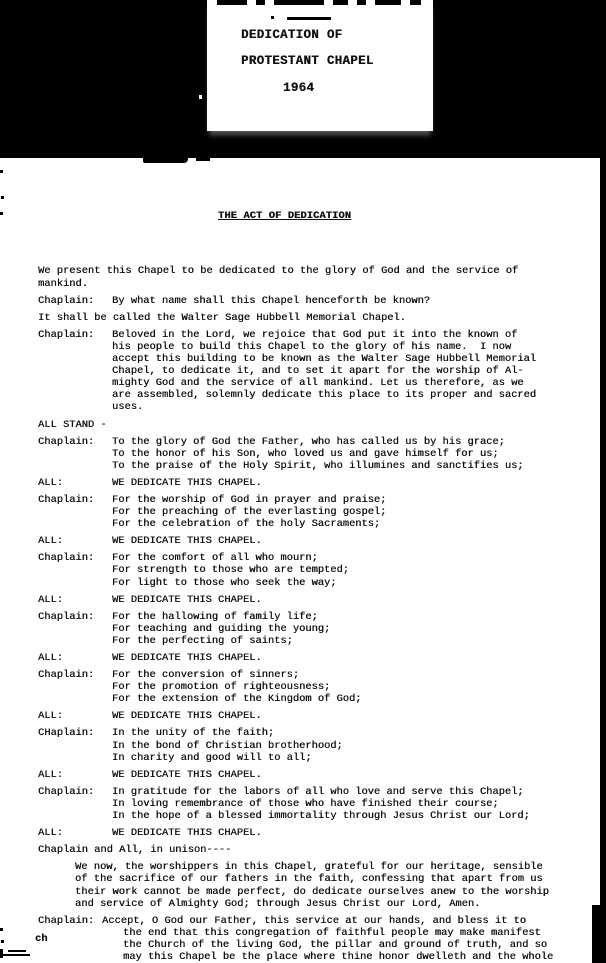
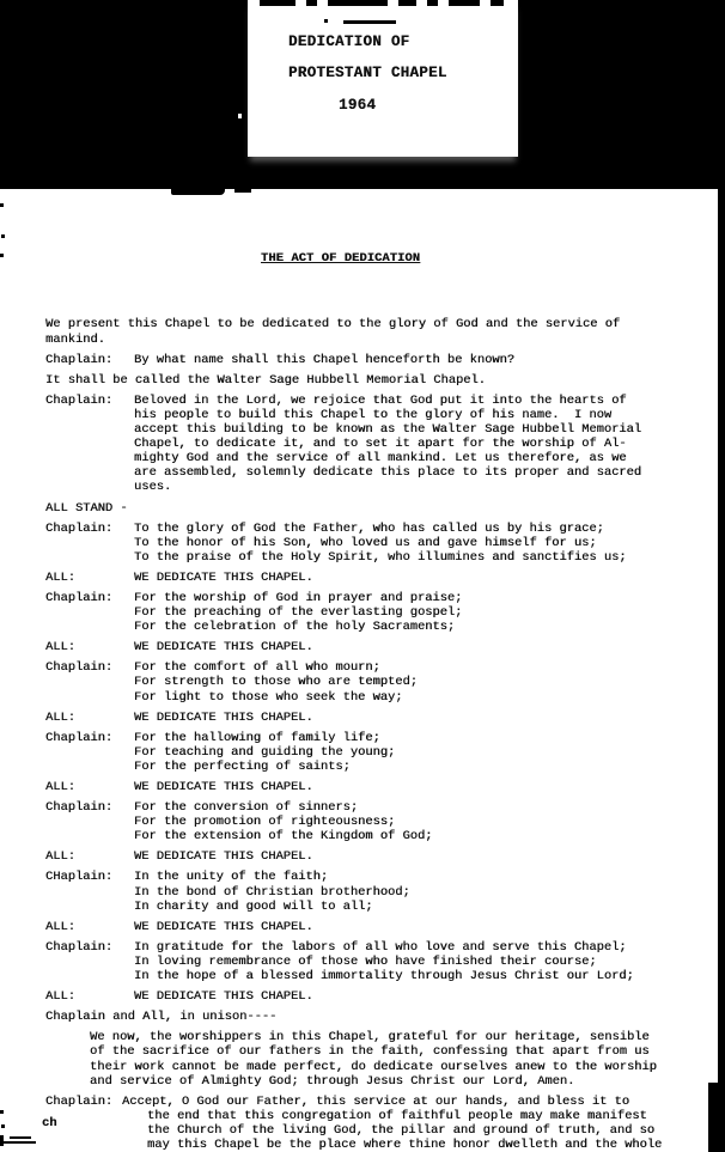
  DEDICATION OF
  PROTESTANT CHAPEL
  1964
  THE ACT OF DEDICATION
  We present this Chapel to be dedicated to the glory of God and the service of
  mankind.
  Chaplain:
  By what name shall this Chapel henceforth be known?
  It shall be called the Walter Sage Hubbell Memorial Chapel.
  Chaplain:
- Beloved in the Lord, we rejoice that God put it into the known of
+ Beloved in the Lord, we rejoice that God put it into the hearts of
  his people to build this Chapel to the glory of his name. I now
  accept this building to be known as the Walter Sage Hubbell Memorial
  Chapel, to dedicate it, and to set it apart for the worship of Al-
  mighty God and the service of all mankind. Let us therefore, as we
  are assembled, solemnly dedicate this place to its proper and sacred
  uses.
  ALL STAND -
  Chaplain:
  To the glory of God the Father, who has called us by his grace;
  To the honor of his Son, who loved us and gave himself for us;
  To the praise of the Holy Spirit, who illumines and sanctifies us;
  ALL:
  WE DEDICATE THIS CHAPEL.
  Chaplain:
  For the worship of God in prayer and praise;
  For the preaching of the everlasting gospel;
  For the celebration of the holy Sacraments;
  ALL:
  WE DEDICATE THIS CHAPEL.
  Chaplain:
  For the comfort of all who mourn;
  For strength to those who are tempted;
  For light to those who seek the way;
  ALL:
  WE DEDICATE THIS CHAPEL.
  Chaplain:
  For the hallowing of family life;
  For teaching and guiding the young;
  For the perfecting of saints;
  ALL:
  WE DEDICATE THIS CHAPEL.
  Chaplain:
  For the conversion of sinners;
  For the promotion of righteousness;
  For the extension of the Kingdom of God;
  ALL:
  WE DEDICATE THIS CHAPEL.
  CHaplain:
  In the unity of the faith;
  In the bond of Christian brotherhood;
  In charity and good will to all;
  ALL:
  WE DEDICATE THIS CHAPEL.
  Chaplain:
  In gratitude for the labors of all who love and serve this Chapel;
  In loving remembrance of those who have finished their course;
  In the hope of a blessed immortality through Jesus Christ our Lord;
  ALL:
  WE DEDICATE THIS CHAPEL.
  Chaplain and All, in unison----
  We now, the worshippers in this Chapel, grateful for our heritage, sensible
  of the sacrifice of our fathers in the faith, confessing that apart from us
  their work cannot be made perfect, do dedicate ourselves anew to the worship
  and service of Almighty God; through Jesus Christ our Lord, Amen.
  Chaplain:
  Accept, O God our Father, this service at our hands, and bless it to
  the end that this congregation of faithful people may make manifest
  the Church of the living God, the pillar and ground of truth, and so
  may this Chapel be the place where thine honor dwelleth and the whole
  ch
